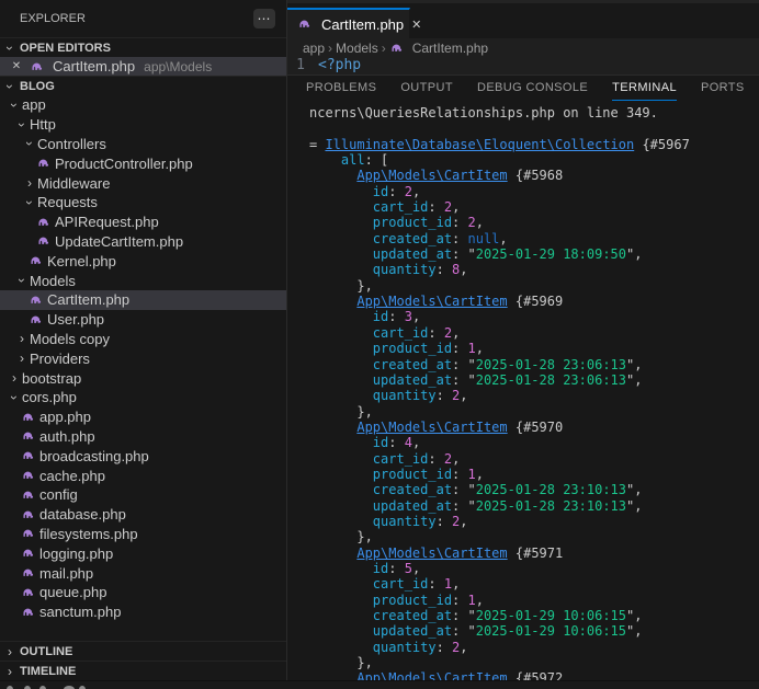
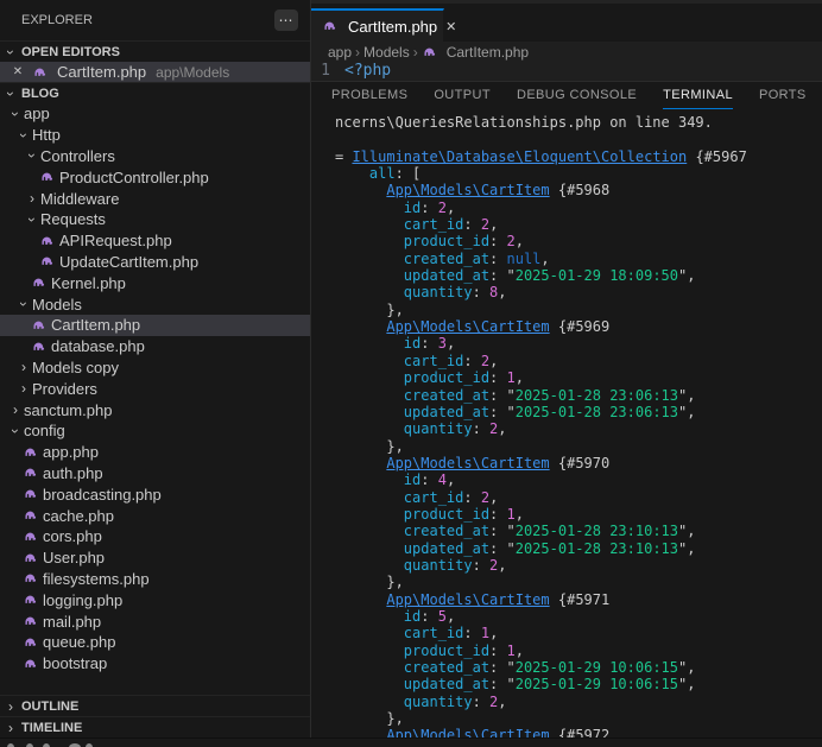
  EXPLORER
  ⋯
  OPEN EDITORS
  ✕
  CartItem.php
  app\Models
  BLOG
  app
  Http
  Controllers
  ProductController.php
  ›
  Middleware
  Requests
  APIRequest.php
  UpdateCartItem.php
  Kernel.php
  Models
  CartItem.php
- User.php
+ database.php
  ›
  Models copy
  ›
  Providers
  ›
- bootstrap
+ sanctum.php
- cors.php
+ config
  app.php
  auth.php
  broadcasting.php
  cache.php
- config
+ cors.php
- database.php
+ User.php
  filesystems.php
  logging.php
  mail.php
  queue.php
- sanctum.php
+ bootstrap
  ›
  OUTLINE
  ›
  TIMELINE
  CartItem.php
  ✕
  app
  ›
  Models
  ›
  CartItem.php
  1
  <?php
  PROBLEMS
  OUTPUT
  DEBUG CONSOLE
  TERMINAL
  PORTS
  ncerns\QueriesRelationships.php on line 349.
  = Illuminate\Database\Eloquent\Collection {#5967
  all: [
  App\Models\CartItem {#5968
  id: 2,
  cart_id: 2,
  product_id: 2,
  created_at: null,
  updated_at: "2025-01-29 18:09:50",
  quantity: 8,
  },
  App\Models\CartItem {#5969
  id: 3,
  cart_id: 2,
  product_id: 1,
  created_at: "2025-01-28 23:06:13",
  updated_at: "2025-01-28 23:06:13",
  quantity: 2,
  },
  App\Models\CartItem {#5970
  id: 4,
  cart_id: 2,
  product_id: 1,
  created_at: "2025-01-28 23:10:13",
  updated_at: "2025-01-28 23:10:13",
  quantity: 2,
  },
  App\Models\CartItem {#5971
  id: 5,
  cart_id: 1,
  product_id: 1,
  created_at: "2025-01-29 10:06:15",
  updated_at: "2025-01-29 10:06:15",
  quantity: 2,
  },
  App\Models\CartItem {#5972
